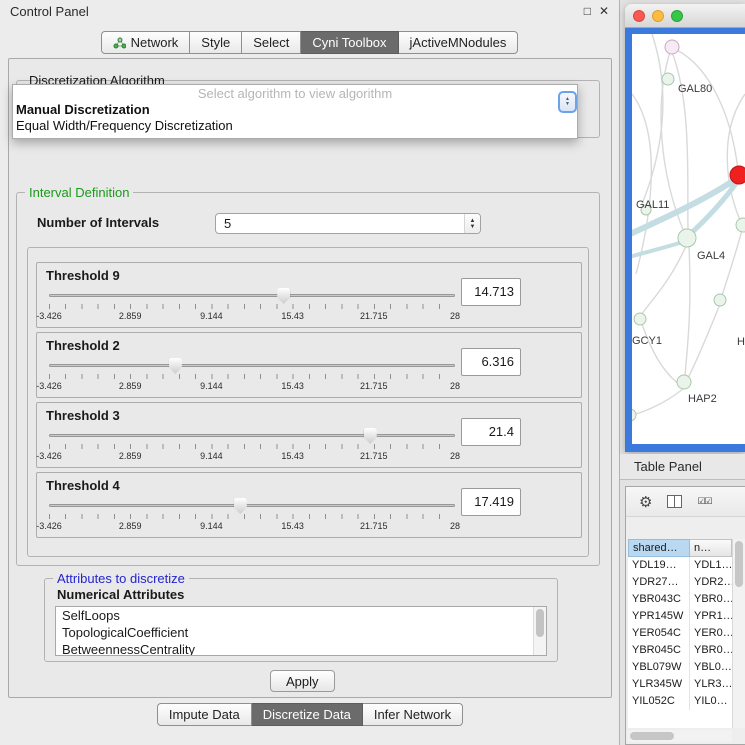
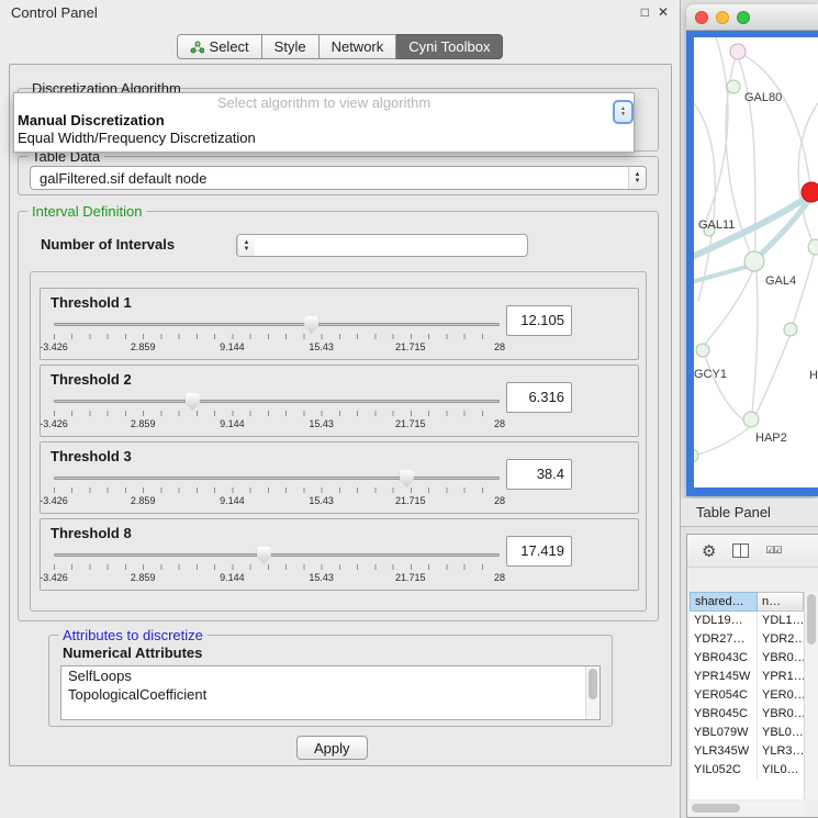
  Control Panel
  □
  ✕
- Network
+ Select
  Style
- Select
+ Network
  Cyni Toolbox
- jActiveMNodules
  Discretization Algorithm
  Select algorithm to view algorithm
  Manual Discretization
  Equal Width/Frequency Discretization
+ Table Data
+ galFiltered.sif default node
  Interval Definition
  Number of Intervals
- 5
- Threshold 9
+ Threshold 1
  -3.426
  2.859
  9.144
  15.43
  21.715
  28
- 14.713
+ 12.105
  Threshold 2
  -3.426
  2.859
  9.144
  15.43
  21.715
  28
  6.316
  Threshold 3
  -3.426
  2.859
  9.144
  15.43
  21.715
  28
- 21.4
+ 38.4
- Threshold 4
+ Threshold 8
  -3.426
  2.859
  9.144
  15.43
  21.715
  28
  17.419
  Attributes to discretize
  Numerical Attributes
  SelfLoops
  TopologicalCoefficient
- BetweennessCentrality
  Apply
- Impute Data
- Discretize Data
- Infer Network
  GAL80
  GAL11
  GAL4
  GCY1
  HAP2
  H
  Table Panel
  ⚙
  ☑☑
  shared…
  n…
  YDL19…
  YDL1…
  YDR27…
  YDR2…
  YBR043C
  YBR0…
  YPR145W
  YPR1…
  YER054C
  YER0…
  YBR045C
  YBR0…
  YBL079W
  YBL0…
  YLR345W
  YLR3…
  YIL052C
  YIL0…
